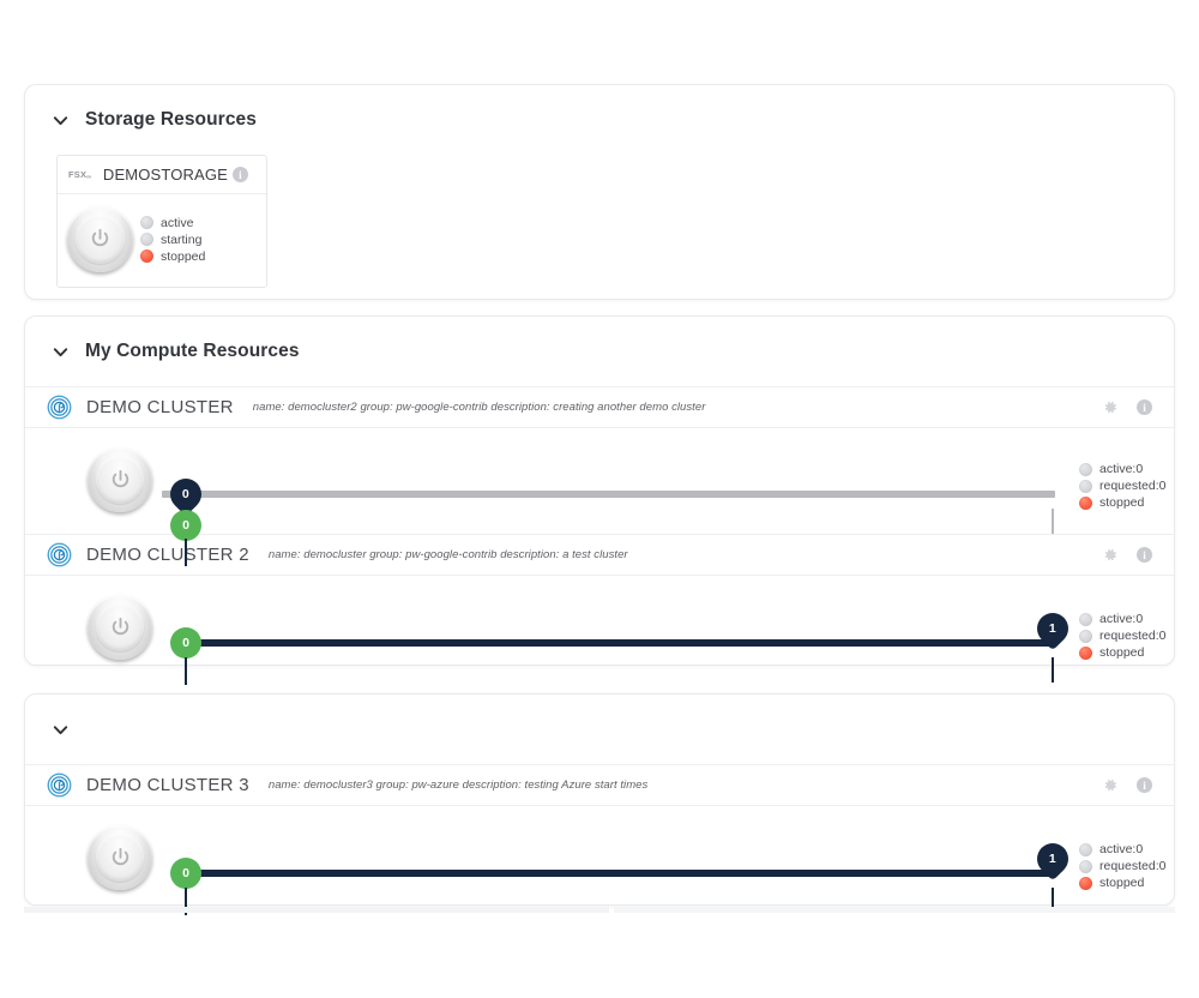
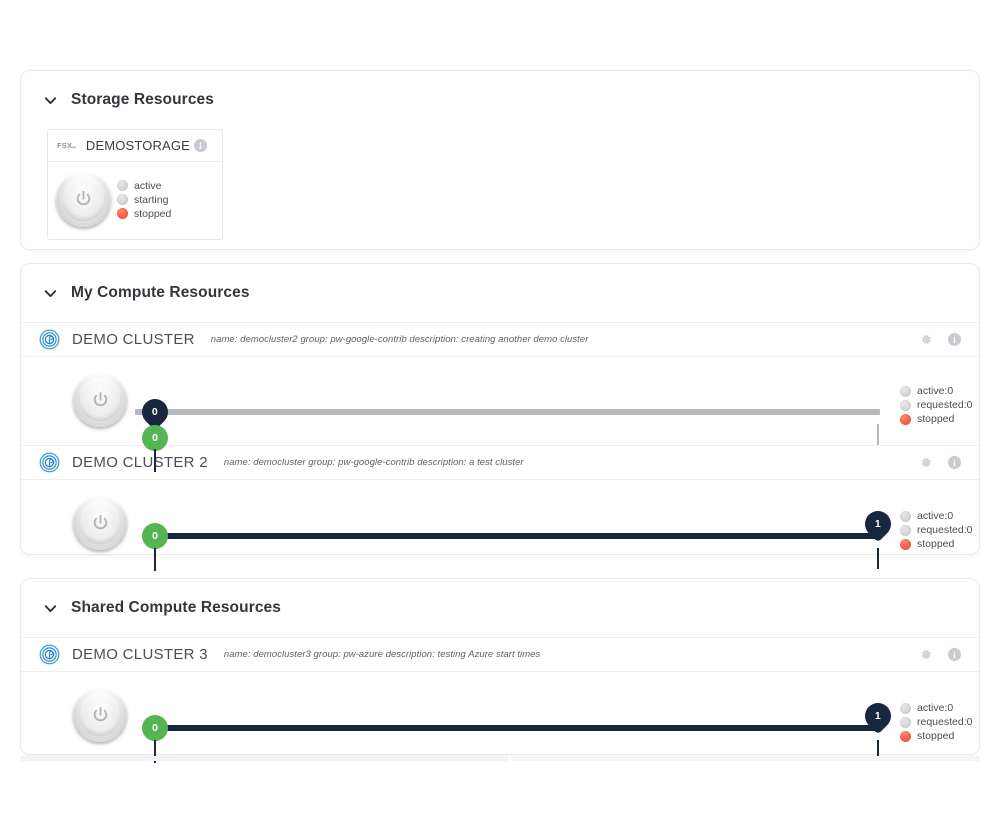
  Storage Resources
  FSX
  DEMOSTORAGE
  i
  active
  starting
  stopped
  My Compute Resources
  DEMO CLUSTER
  name: democluster2 group: pw-google-contrib description: creating another demo cluster
  i
  0
  active:0
  requested:0
  stopped
  DEMO CLUSTER 2
  name: democluster group: pw-google-contrib description: a test cluster
  i
  0
  active:0
  requested:0
  stopped
+ Shared Compute Resources
  DEMO CLUSTER 3
  name: democluster3 group: pw-azure description: testing Azure start times
  i
  0
  active:0
  requested:0
  stopped
